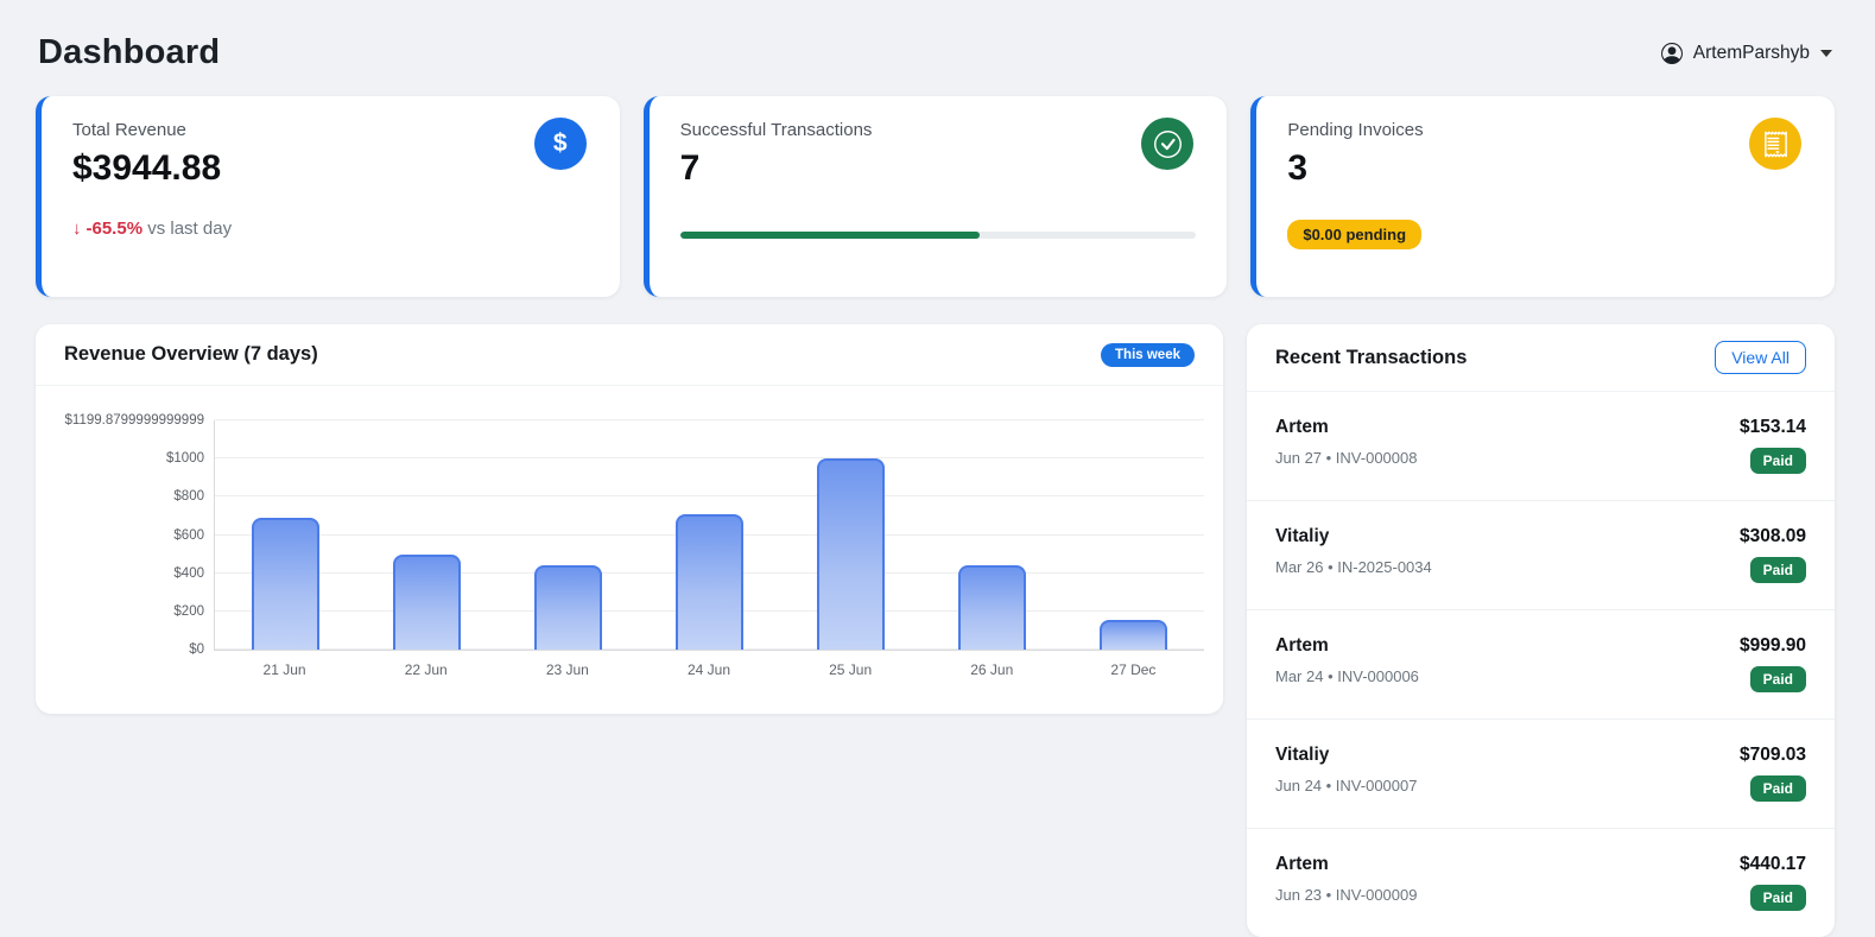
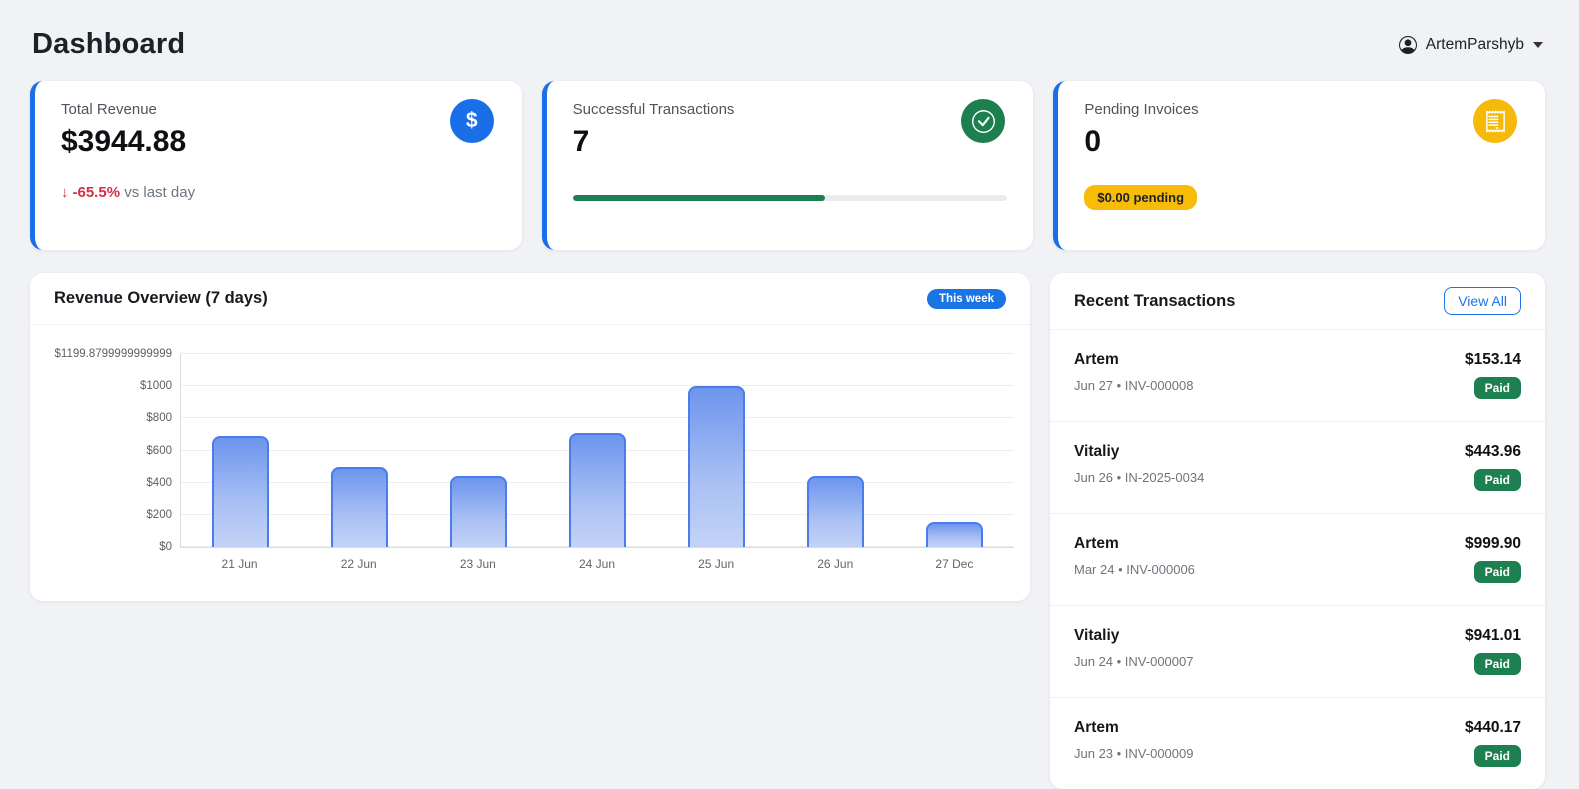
  Dashboard
  ArtemParshyb
  Total Revenue
  $3944.88
  ↓ -65.5% vs last day
  $
  Successful Transactions
  7
  Pending Invoices
- 3
+ 0
  $0.00 pending
  Revenue Overview (7 days)
  This week
  $1199.8799999999999
  $1000
  $800
  $600
  $400
  $200
  $0
  21 Jun
  22 Jun
  23 Jun
  24 Jun
  25 Jun
  26 Jun
  27 Dec
  Recent Transactions
  View All
  Artem
  Jun 27 • INV-000008
  $153.14
  Paid
  Vitaliy
- Mar 26 • IN-2025-0034
+ Jun 26 • IN-2025-0034
- $308.09
+ $443.96
  Paid
  Artem
  Mar 24 • INV-000006
  $999.90
  Paid
  Vitaliy
  Jun 24 • INV-000007
- $709.03
+ $941.01
  Paid
  Artem
  Jun 23 • INV-000009
  $440.17
  Paid
